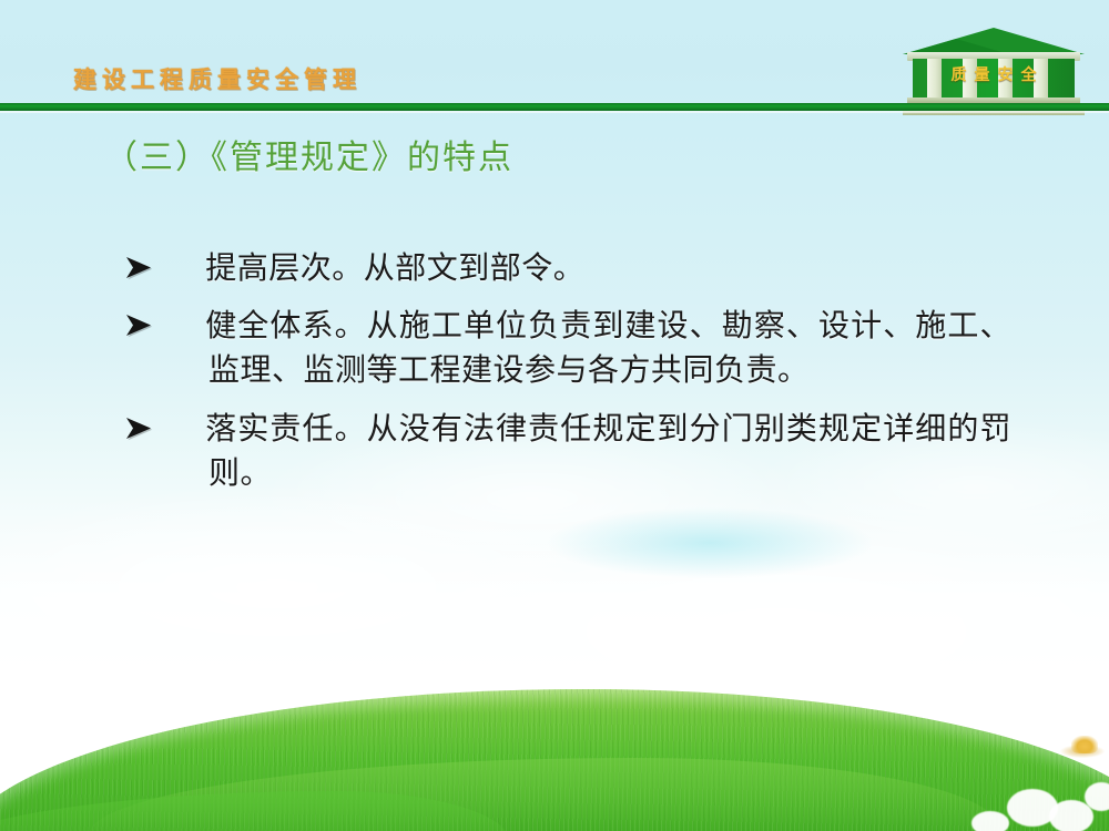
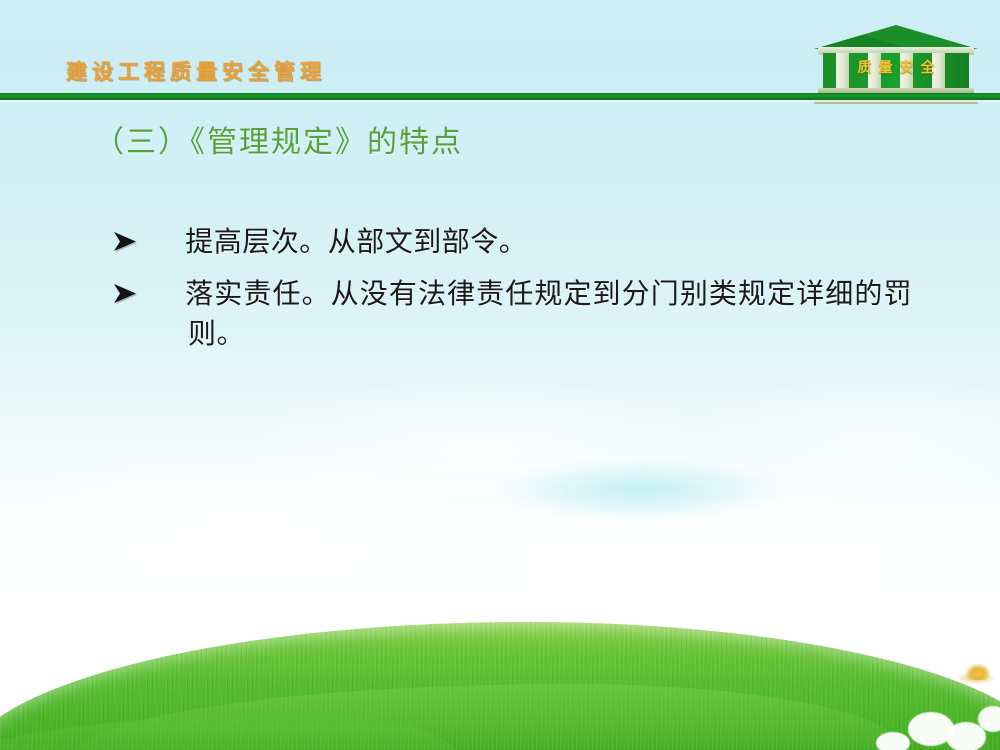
  建设工程质量安全管理
  质量安全
  （三）《管理规定》的特点
  提高层次。从部文到部令。
- 健全体系。从施工单位负责到建设、勘察、设计、施工、监理、监测等工程建设参与各方共同负责。
  落实责任。从没有法律责任规定到分门别类规定详细的罚则。
